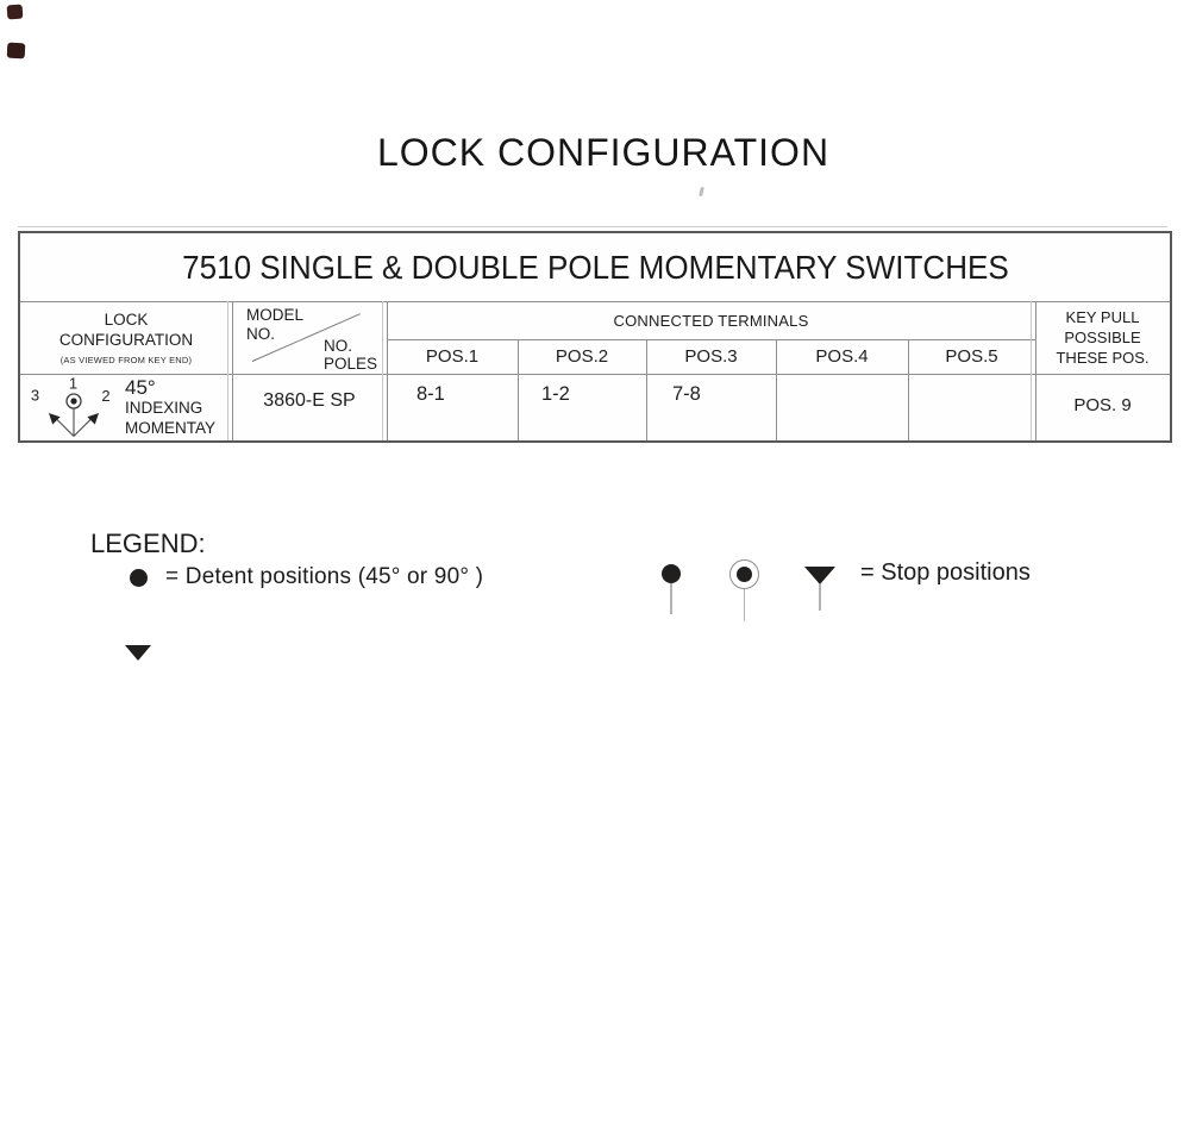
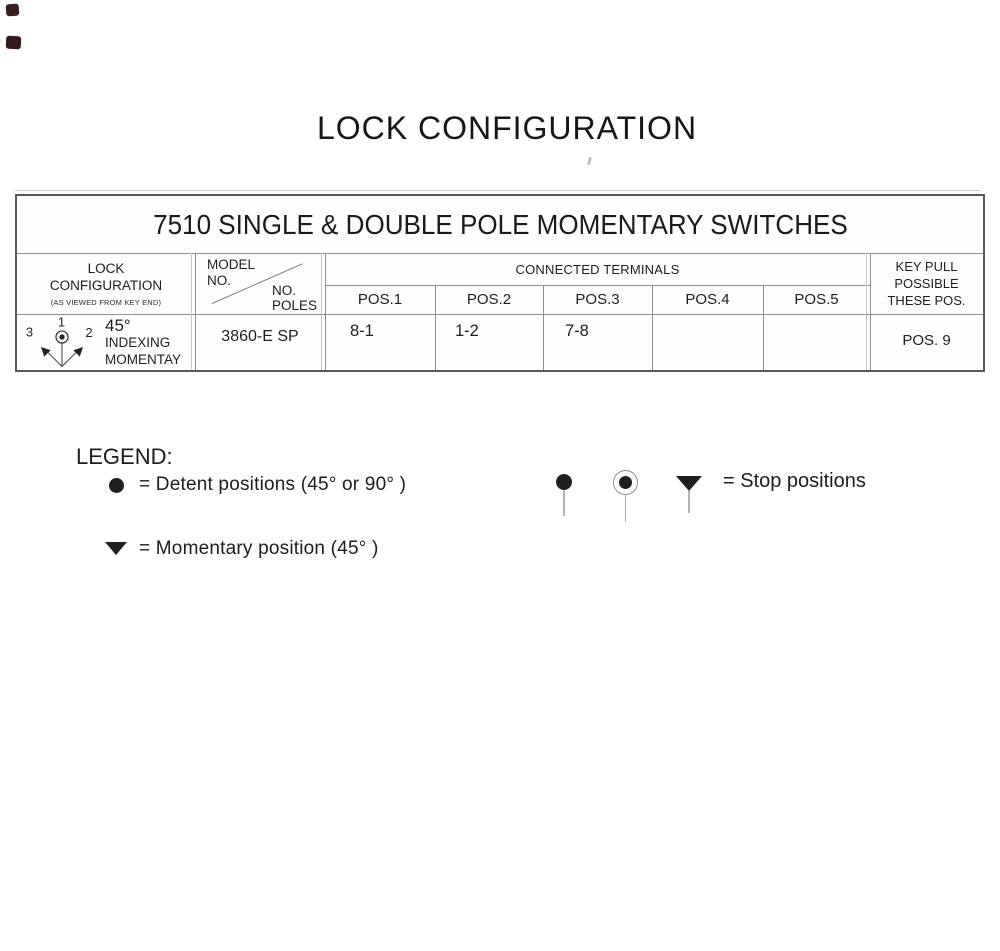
  LOCK CONFIGURATION
  7510 SINGLE & DOUBLE POLE MOMENTARY SWITCHES
  LOCK
  CONFIGURATION
  (AS VIEWED FROM KEY END)
  MODEL
  NO.
  NO.
  POLES
  CONNECTED TERMINALS
  POS.1
  POS.2
  POS.3
  POS.4
  POS.5
  KEY PULL
  POSSIBLE
  THESE POS.
  3
  1
  2
  45°
  INDEXING
  MOMENTAY
  3860-E SP
  8-1
  1-2
  7-8
  POS. 9
  LEGEND:
  = Detent positions (45° or 90° )
+ = Momentary position (45° )
  = Stop positions
